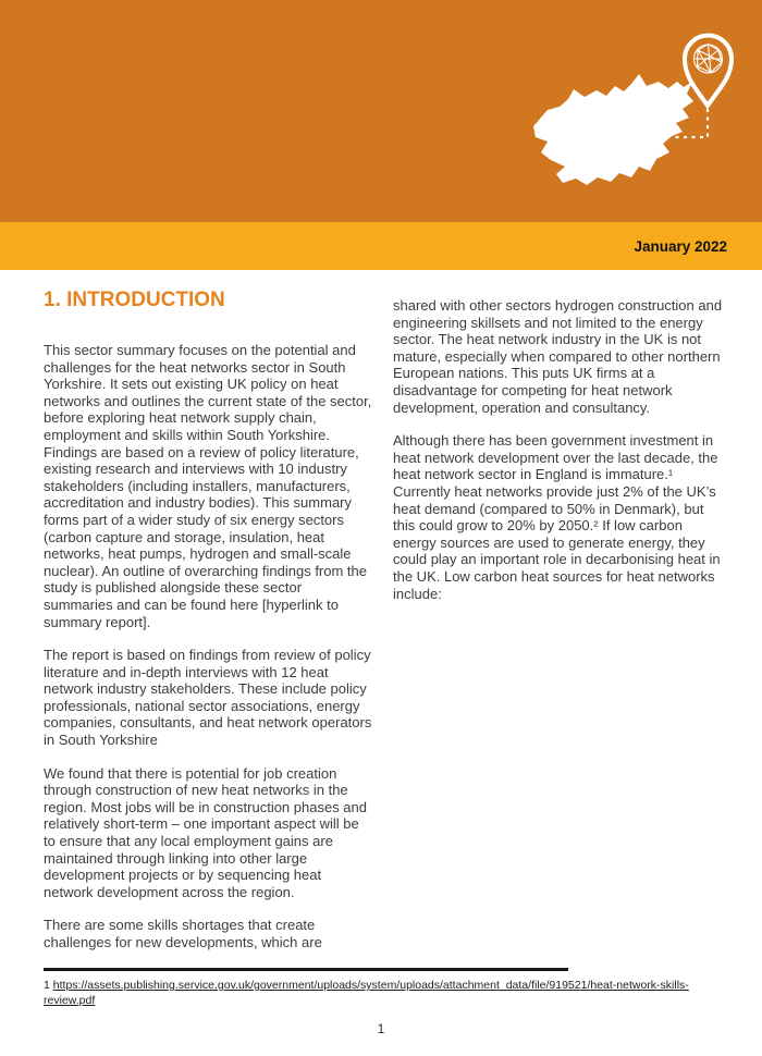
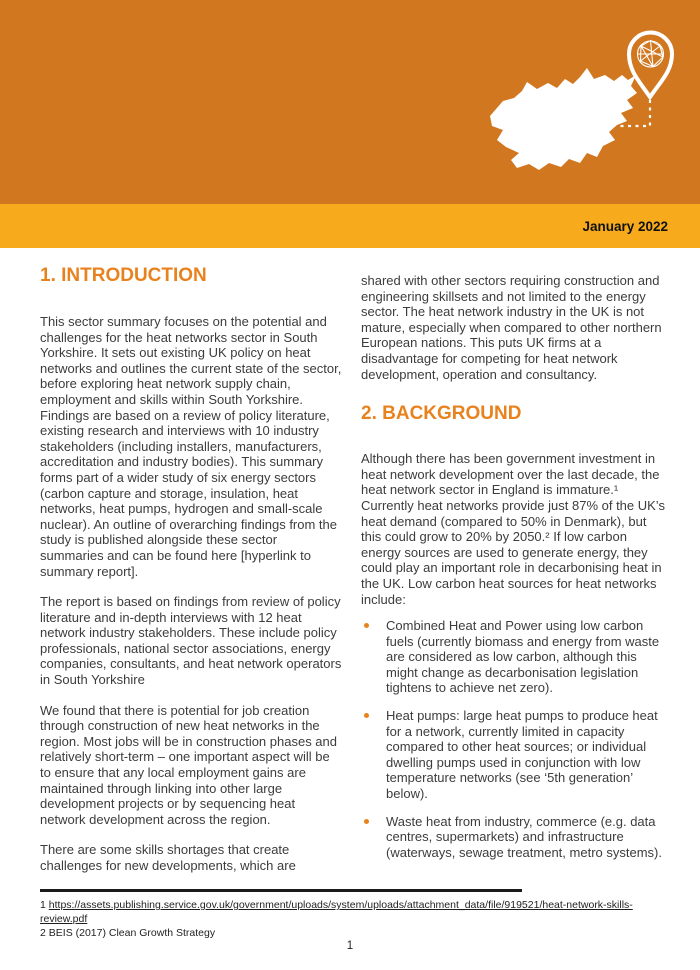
  January 2022
  1. INTRODUCTION
  This sector summary focuses on the potential and challenges for the heat networks sector in South Yorkshire. It sets out existing UK policy on heat networks and outlines the current state of the sector, before exploring heat network supply chain, employment and skills within South Yorkshire. Findings are based on a review of policy literature, existing research and interviews with 10 industry stakeholders (including installers, manufacturers, accreditation and industry bodies). This summary forms part of a wider study of six energy sectors (carbon capture and storage, insulation, heat networks, heat pumps, hydrogen and small-scale nuclear). An outline of overarching findings from the study is published alongside these sector summaries and can be found here [hyperlink to summary report].
  The report is based on findings from review of policy literature and in-depth interviews with 12 heat network industry stakeholders. These include policy professionals, national sector associations, energy companies, consultants, and heat network operators in South Yorkshire
  We found that there is potential for job creation through construction of new heat networks in the region. Most jobs will be in construction phases and relatively short-term – one important aspect will be to ensure that any local employment gains are maintained through linking into other large development projects or by sequencing heat network development across the region.
  There are some skills shortages that create challenges for new developments, which are
- shared with other sectors hydrogen construction and engineering skillsets and not limited to the energy sector. The heat network industry in the UK is not mature, especially when compared to other northern European nations. This puts UK firms at a disadvantage for competing for heat network development, operation and consultancy.
+ shared with other sectors requiring construction and engineering skillsets and not limited to the energy sector. The heat network industry in the UK is not mature, especially when compared to other northern European nations. This puts UK firms at a disadvantage for competing for heat network development, operation and consultancy.
+ 2. BACKGROUND
- Although there has been government investment in heat network development over the last decade, the heat network sector in England is immature.¹ Currently heat networks provide just 2% of the UK’s heat demand (compared to 50% in Denmark), but this could grow to 20% by 2050.² If low carbon energy sources are used to generate energy, they could play an important role in decarbonising heat in the UK. Low carbon heat sources for heat networks include:
+ Although there has been government investment in heat network development over the last decade, the heat network sector in England is immature.¹ Currently heat networks provide just 87% of the UK’s heat demand (compared to 50% in Denmark), but this could grow to 20% by 2050.² If low carbon energy sources are used to generate energy, they could play an important role in decarbonising heat in the UK. Low carbon heat sources for heat networks include:
+ Combined Heat and Power using low carbon fuels (currently biomass and energy from waste are considered as low carbon, although this might change as decarbonisation legislation tightens to achieve net zero).
+ Heat pumps: large heat pumps to produce heat for a network, currently limited in capacity compared to other heat sources; or individual dwelling pumps used in conjunction with low temperature networks (see ‘5th generation’ below).
+ Waste heat from industry, commerce (e.g. data centres, supermarkets) and infrastructure (waterways, sewage treatment, metro systems).
  1 https://assets.publishing.service.gov.uk/government/uploads/system/uploads/attachment_data/file/919521/heat-network-skills-review.pdf
+ 2 BEIS (2017) Clean Growth Strategy
  1
